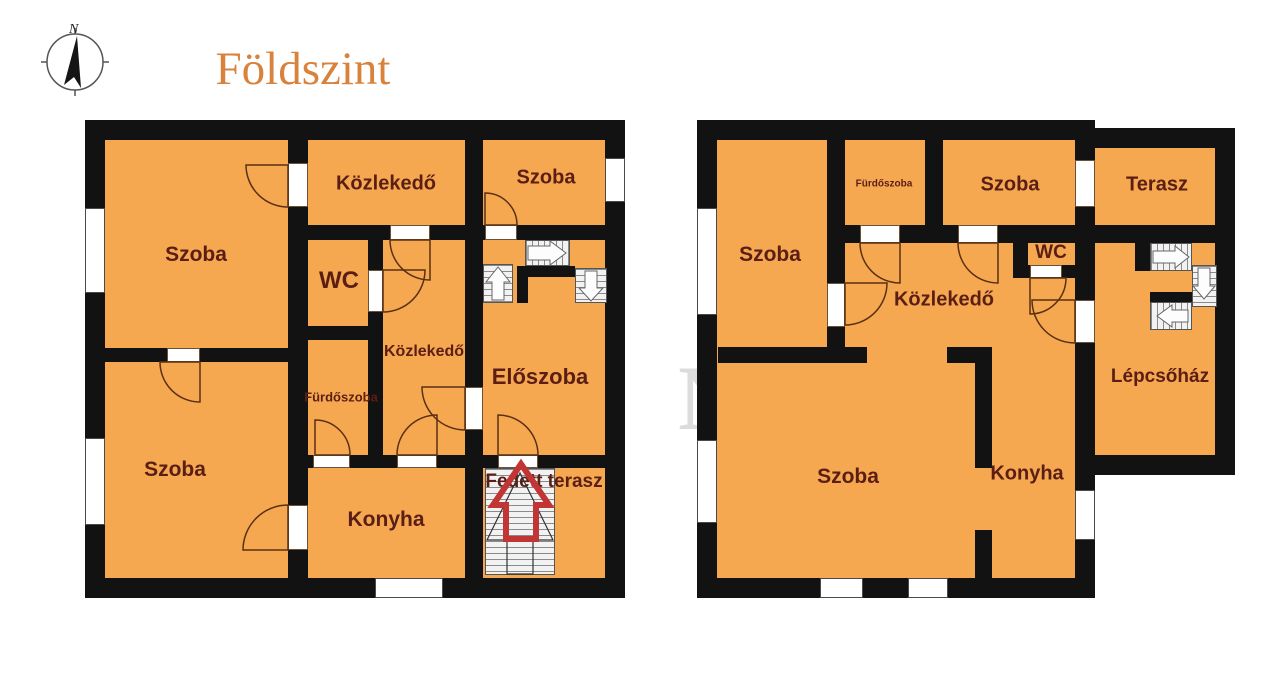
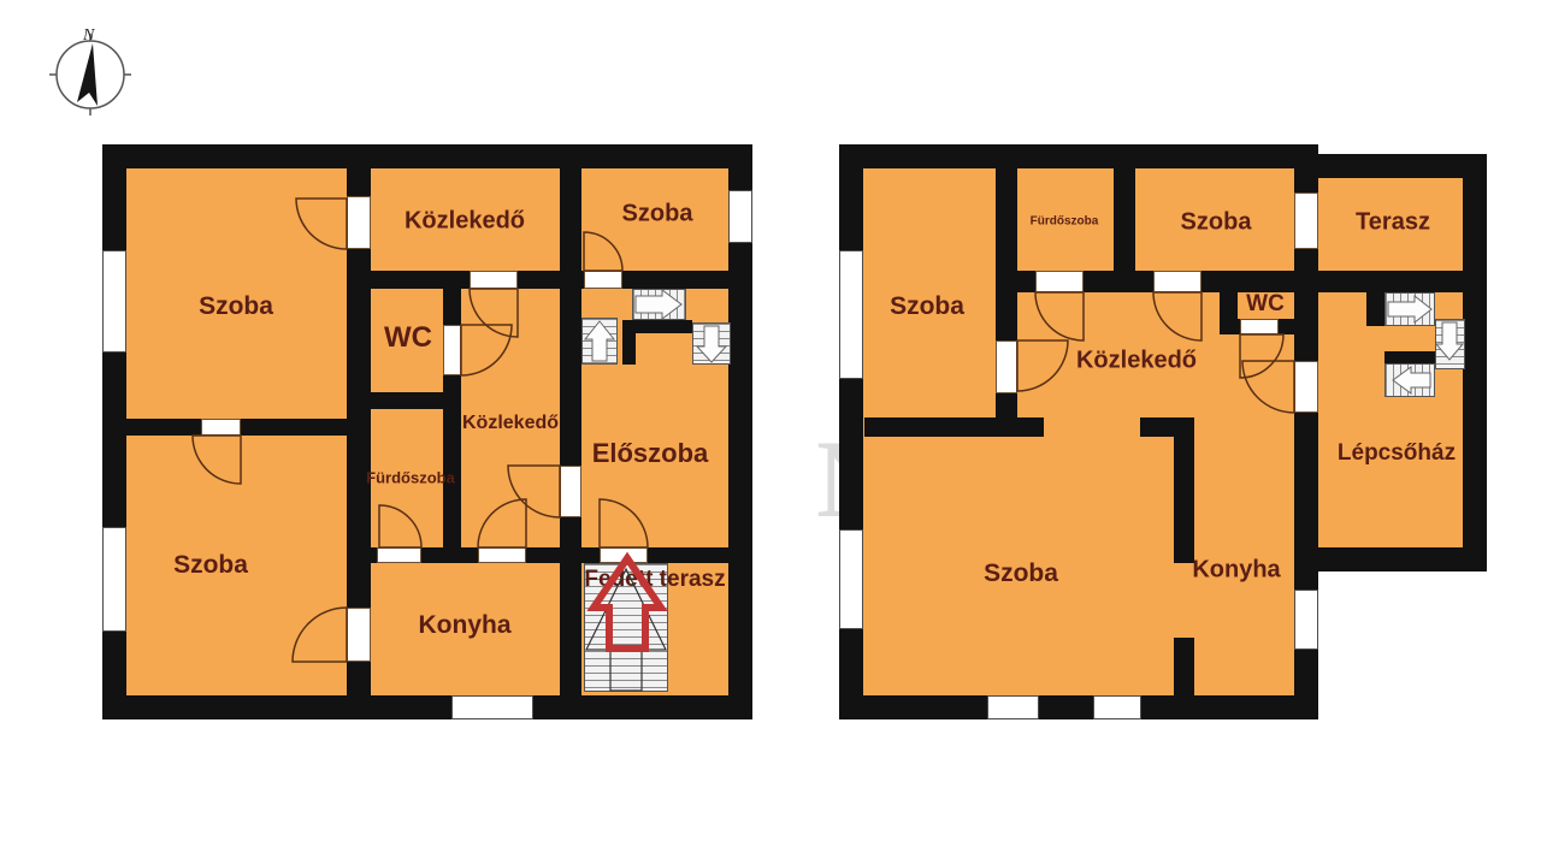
- Földszint
  Szoba
  Közlekedő
  Szoba
  WC
  Közlekedő
  Fürdőszoba
  Előszoba
  Szoba
  Konyha
  Fedt terasz
  Szoba
  Fürdőszoba
  Szoba
  Terasz
  WC
  Közlekedő
  Szoba
  Konyha
  Lépcsőház
  N
